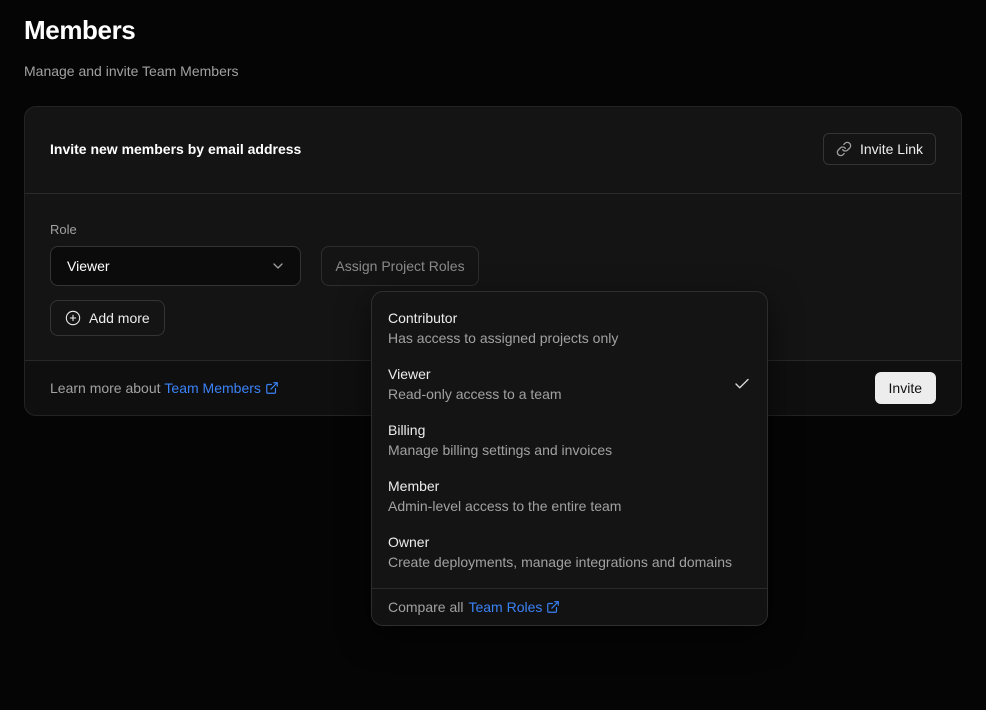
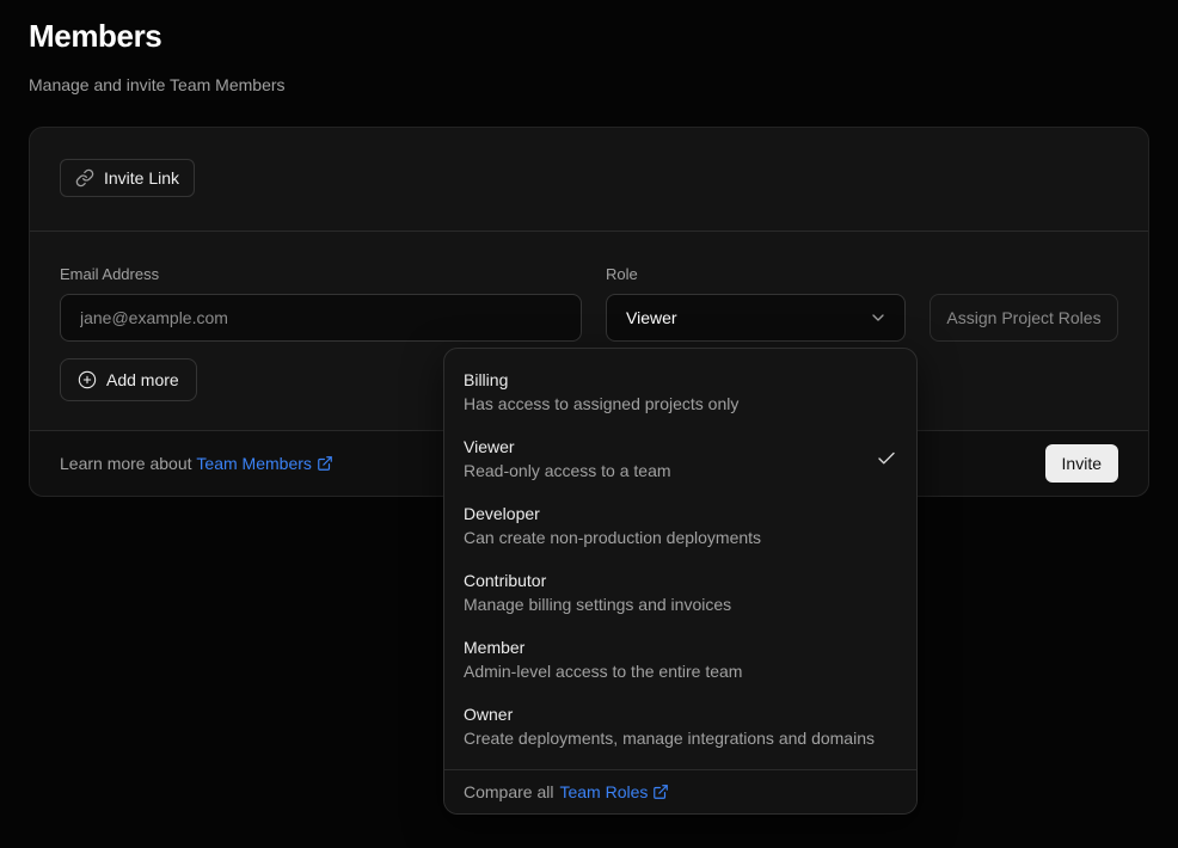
  Members
  Manage and invite Team Members
- Invite new members by email address
  Invite Link
+ Email Address
+ jane@example.com
  Role
  Viewer
  Assign Project Roles
  Add more
  Learn more about
  Team Members
  Invite
- Contributor
+ Billing
  Has access to assigned projects only
  Viewer
  Read-only access to a team
+ Developer
+ Can create non-production deployments
- Billing
+ Contributor
  Manage billing settings and invoices
  Member
  Admin-level access to the entire team
  Owner
  Create deployments, manage integrations and domains
  Compare all
  Team Roles
